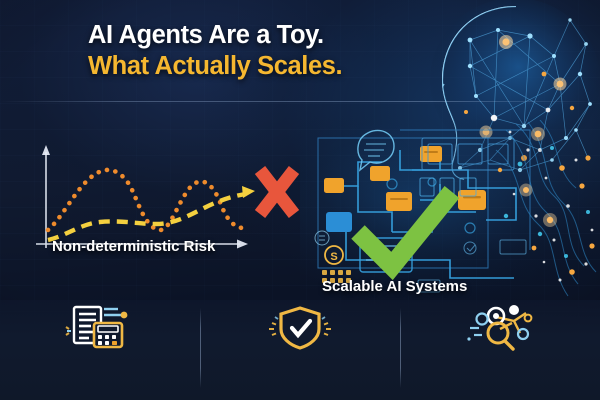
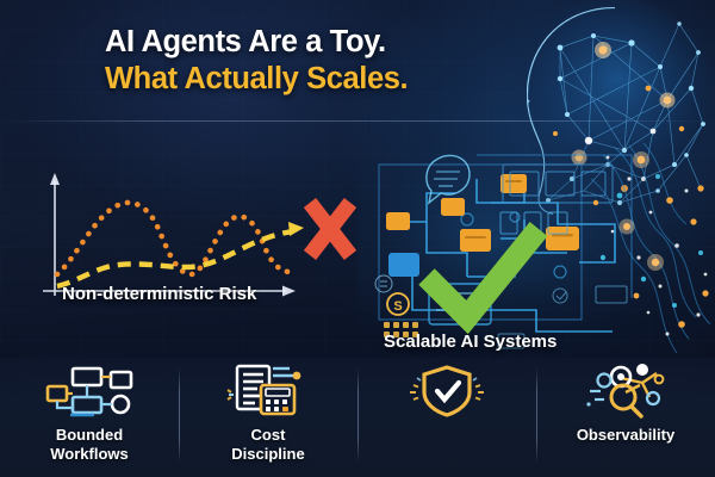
+ Bounded
+ Workflows
+ Cost
+ Discipline
+ Observability
